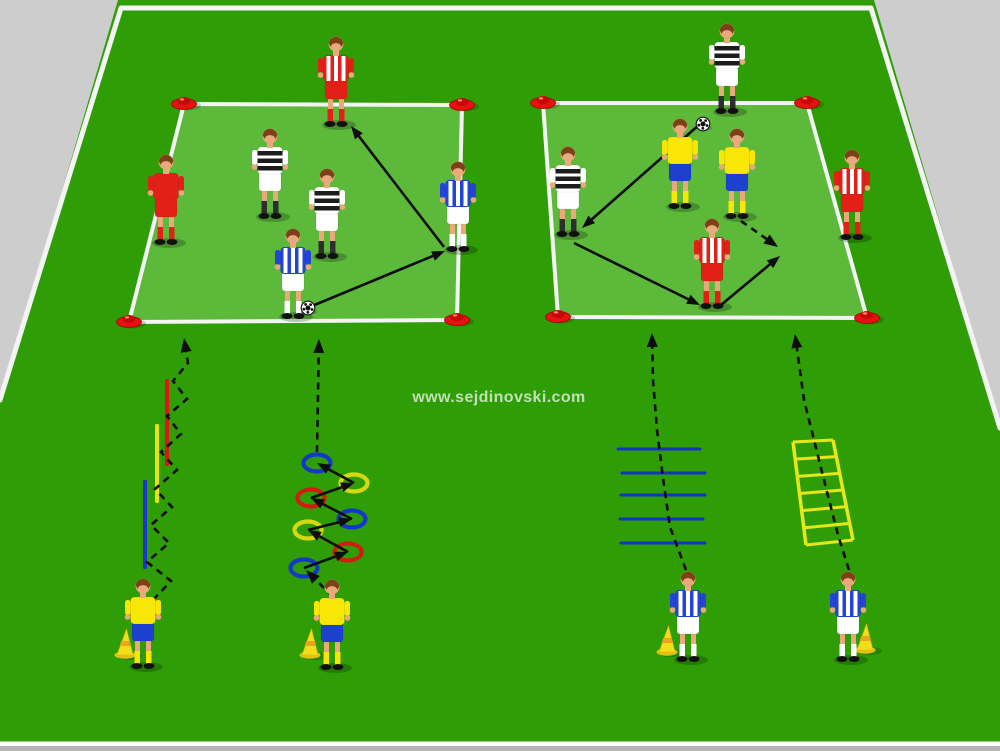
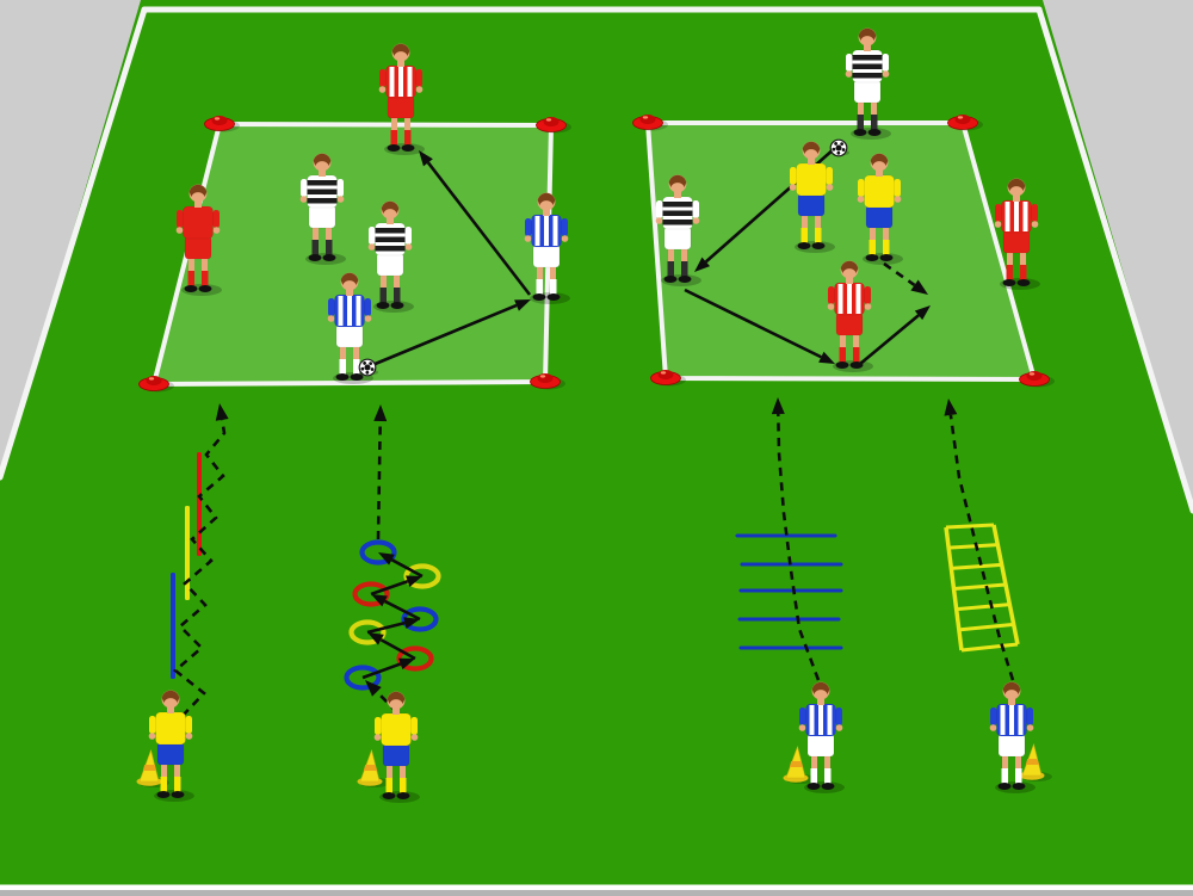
- www.sejdinovski.com
